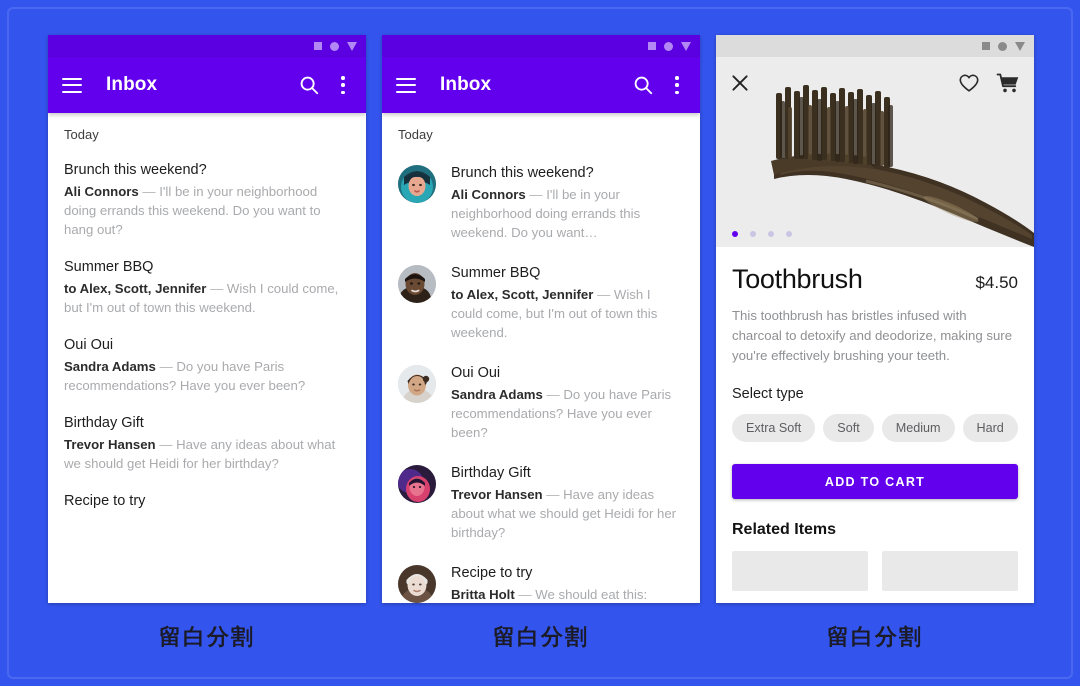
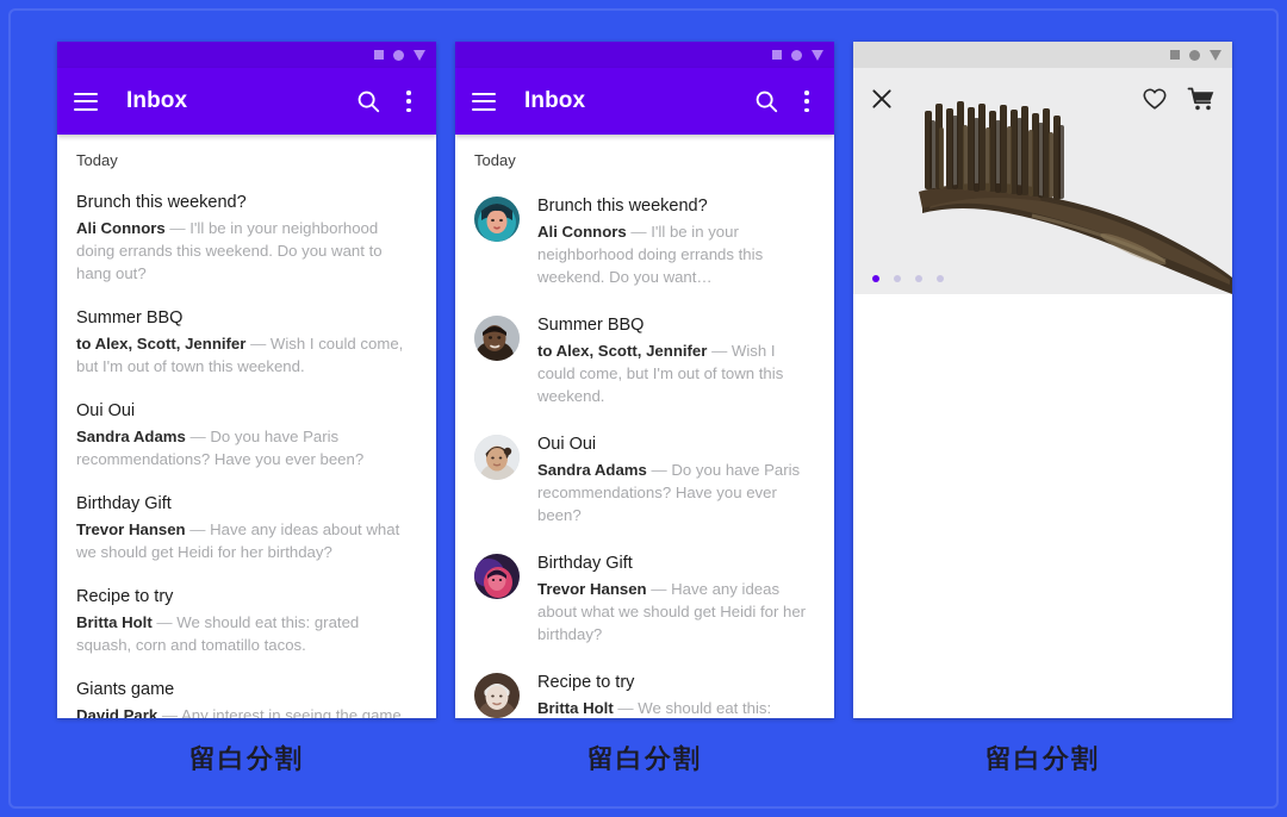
  Inbox
  Today
  Brunch this weekend?
  Ali Connors — I'll be in your neighborhood doing errands this weekend. Do you want to hang out?
  Summer BBQ
  to Alex, Scott, Jennifer — Wish I could come, but I'm out of town this weekend.
  Oui Oui
  Sandra Adams — Do you have Paris recommendations? Have you ever been?
  Birthday Gift
  Trevor Hansen — Have any ideas about what we should get Heidi for her birthday?
  Recipe to try
+ Britta Holt — We should eat this: grated squash, corn and tomatillo tacos.
+ Giants game
+ David Park — Any interest in seeing the game
  Inbox
  Today
  Brunch this weekend?
  Ali Connors — I'll be in your neighborhood doing errands this weekend. Do you want…
  Summer BBQ
  to Alex, Scott, Jennifer — Wish I could come, but I'm out of town this weekend.
  Oui Oui
  Sandra Adams — Do you have Paris recommendations? Have you ever been?
  Birthday Gift
  Trevor Hansen — Have any ideas about what we should get Heidi for her birthday?
  Recipe to try
- Toothbrush
- $4.50
- This toothbrush has bristles infused with charcoal to detoxify and deodorize, making sure you're effectively brushing your teeth.
- Select type
- Extra Soft
- Soft
- Medium
- Hard
- ADD TO CART
- Related Items
  留白分割
  留白分割
  留白分割
